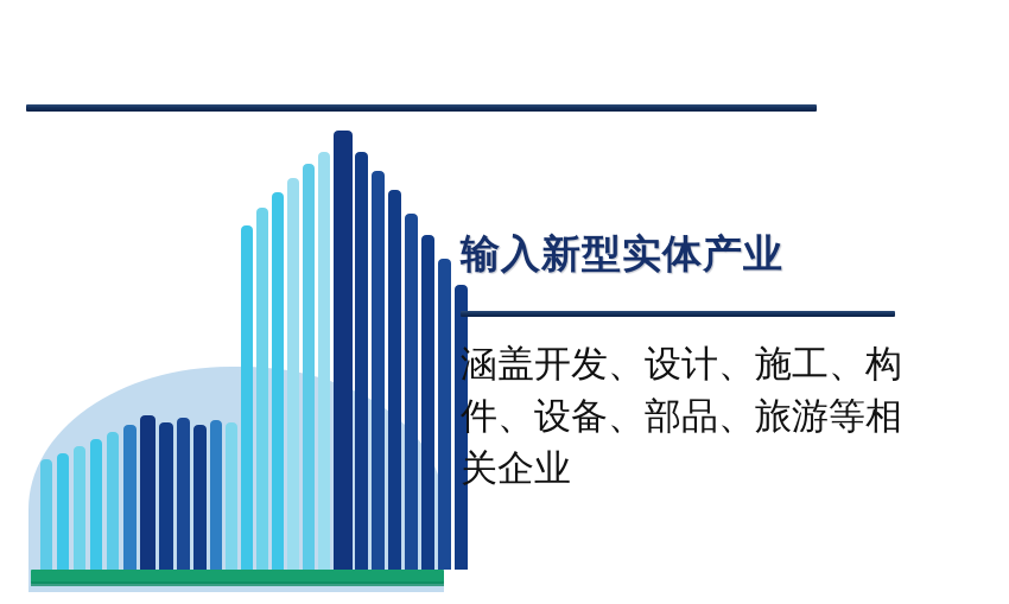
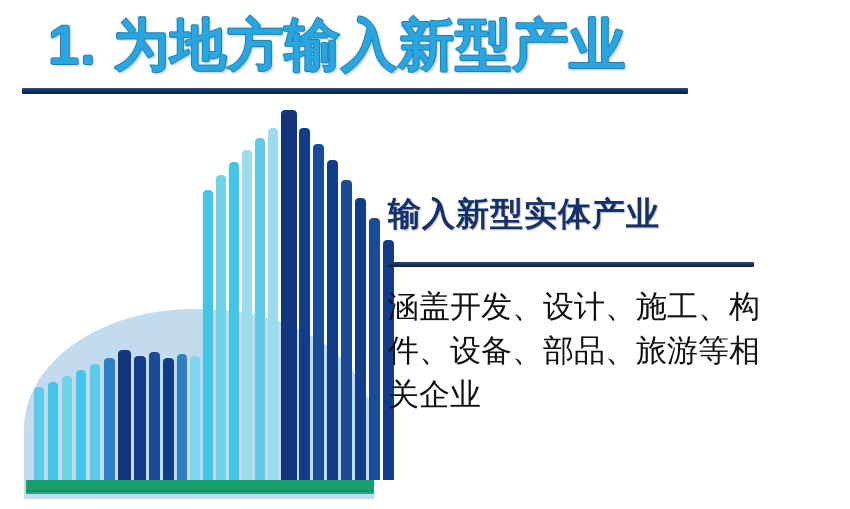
+ 1. 为地方输入新型产业
  输入新型实体产业
  涵盖开发、设计、施工、构件、设备、部品、旅游等相关企业
